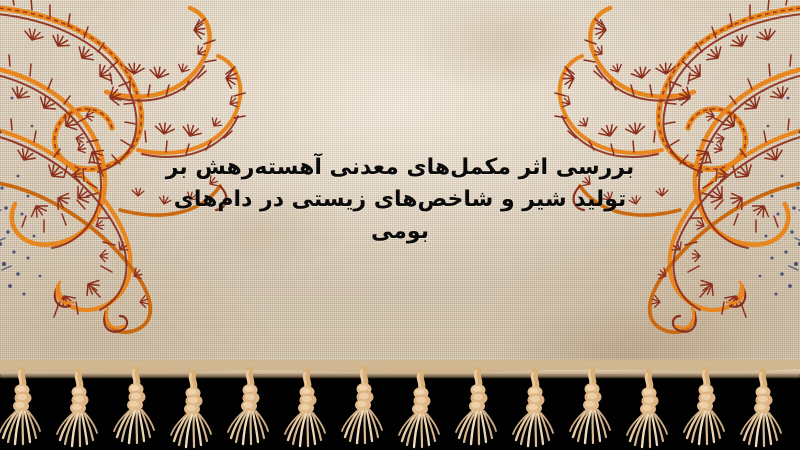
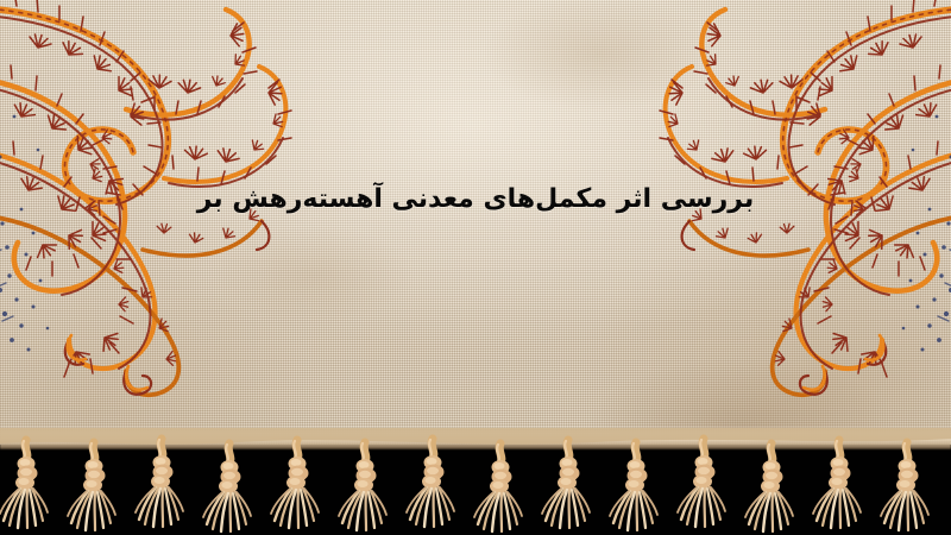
  بررسی اثر مکمل‌های معدنی آهسته‌رهش بر
- تولید شیر و شاخص‌های زیستی در دام‌های
- بومی
